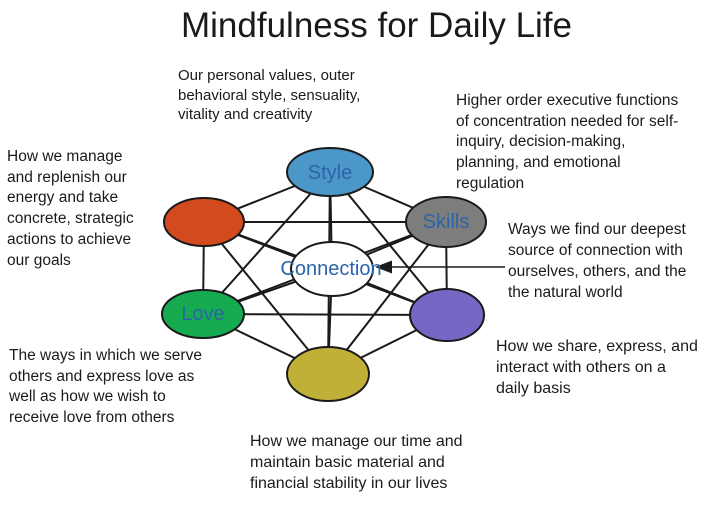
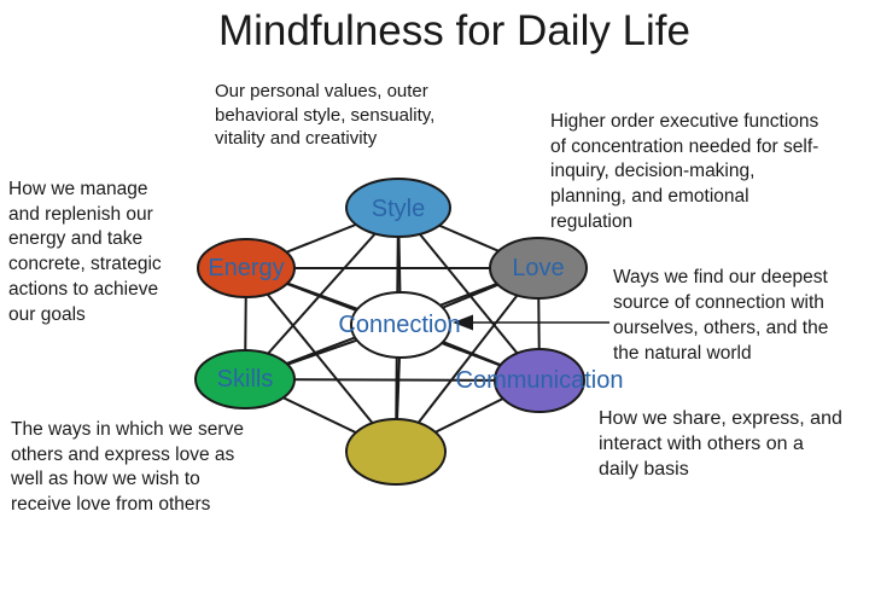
  Mindfulness for Daily Life
  Style
+ Energy
- Skills
+ Love
  Connection
- Love
+ Skills
+ Communication
  Our personal values, outer
  behavioral style, sensuality,
  vitality and creativity
  Higher order executive functions
  of concentration needed for self-
  inquiry, decision-making,
  planning, and emotional
  regulation
  How we manage
  and replenish our
  energy and take
  concrete, strategic
  actions to achieve
  our goals
  Ways we find our deepest
  source of connection with
  ourselves, others, and the
  the natural world
  The ways in which we serve
  others and express love as
  well as how we wish to
  receive love from others
  How we share, express, and
  interact with others on a
  daily basis
- How we manage our time and
- maintain basic material and
- financial stability in our lives
